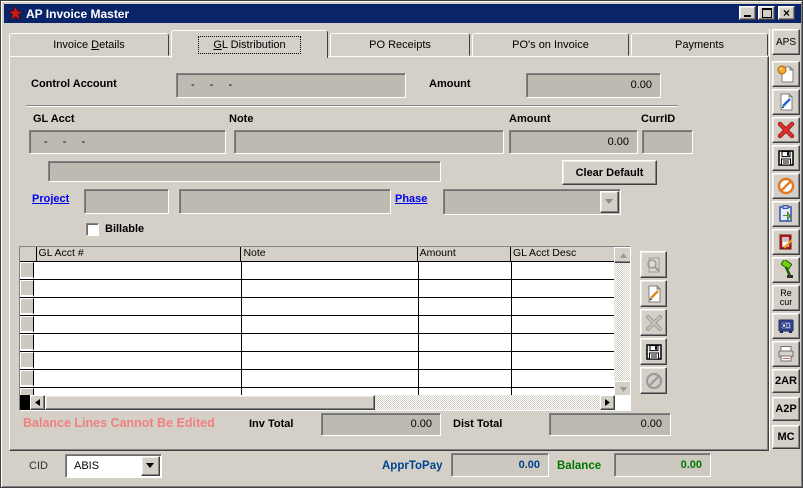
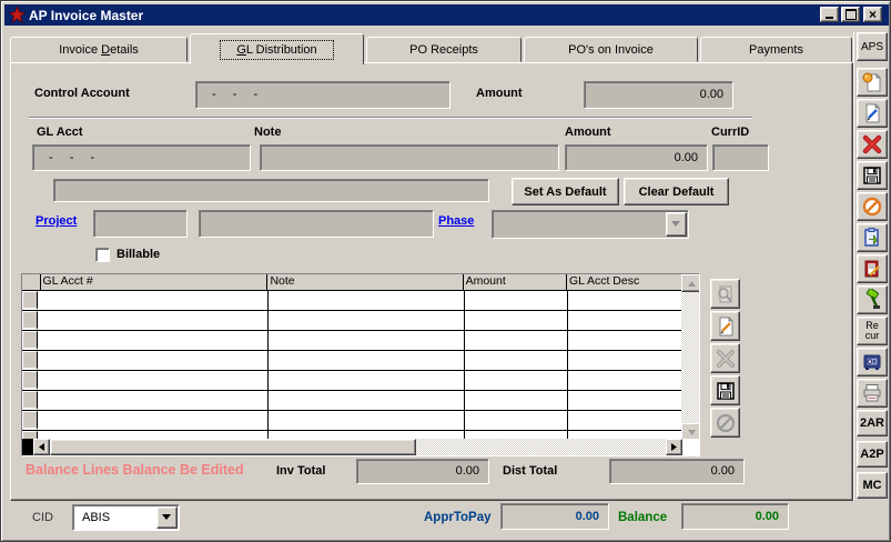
  AP Invoice Master
  ×
  Invoice Details
  GL Distribution
  PO Receipts
  PO's on Invoice
  Payments
  APS
  Control Account
  - - -
  Amount
  0.00
  GL Acct
  Note
  Amount
  CurrID
  - - -
  0.00
+ Set As Default
  Clear Default
  Project
  Phase
  Billable
  GL Acct #
  Note
  Amount
  GL Acct Desc
- Balance Lines Cannot Be Edited
+ Balance Lines Balance Be Edited
  Inv Total
  0.00
  Dist Total
  0.00
  Re
  cur
  2AR
  A2P
  MC
  CID
  ABIS
  ApprToPay
  0.00
  Balance
  0.00
